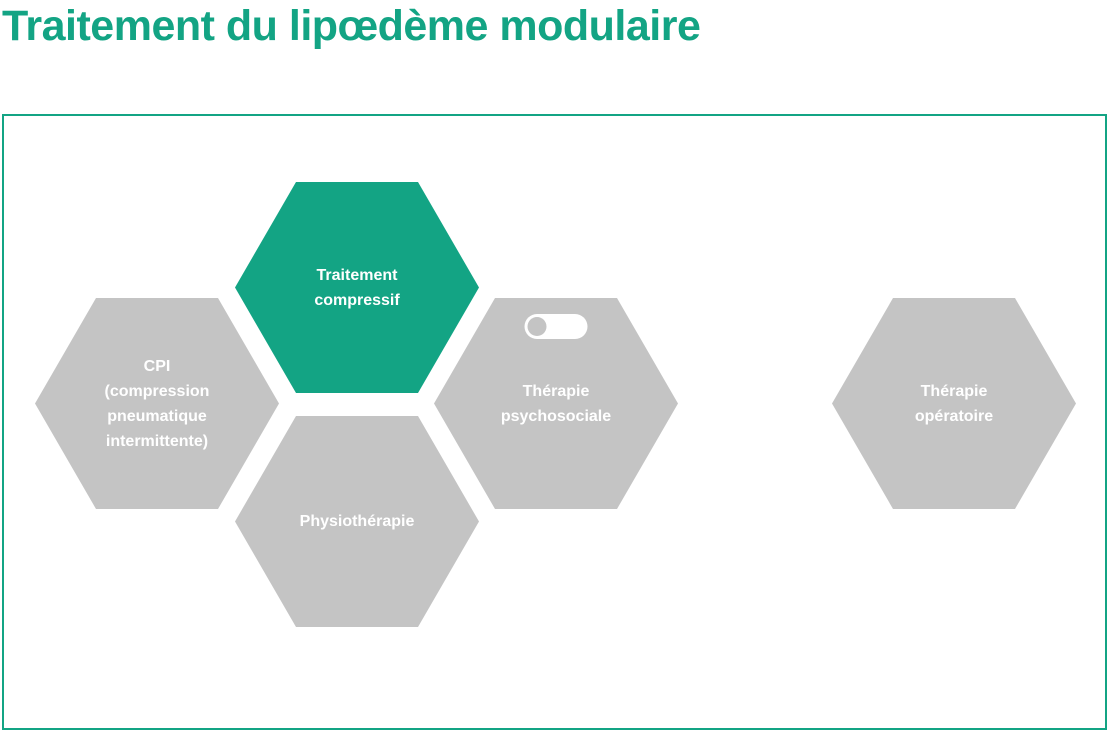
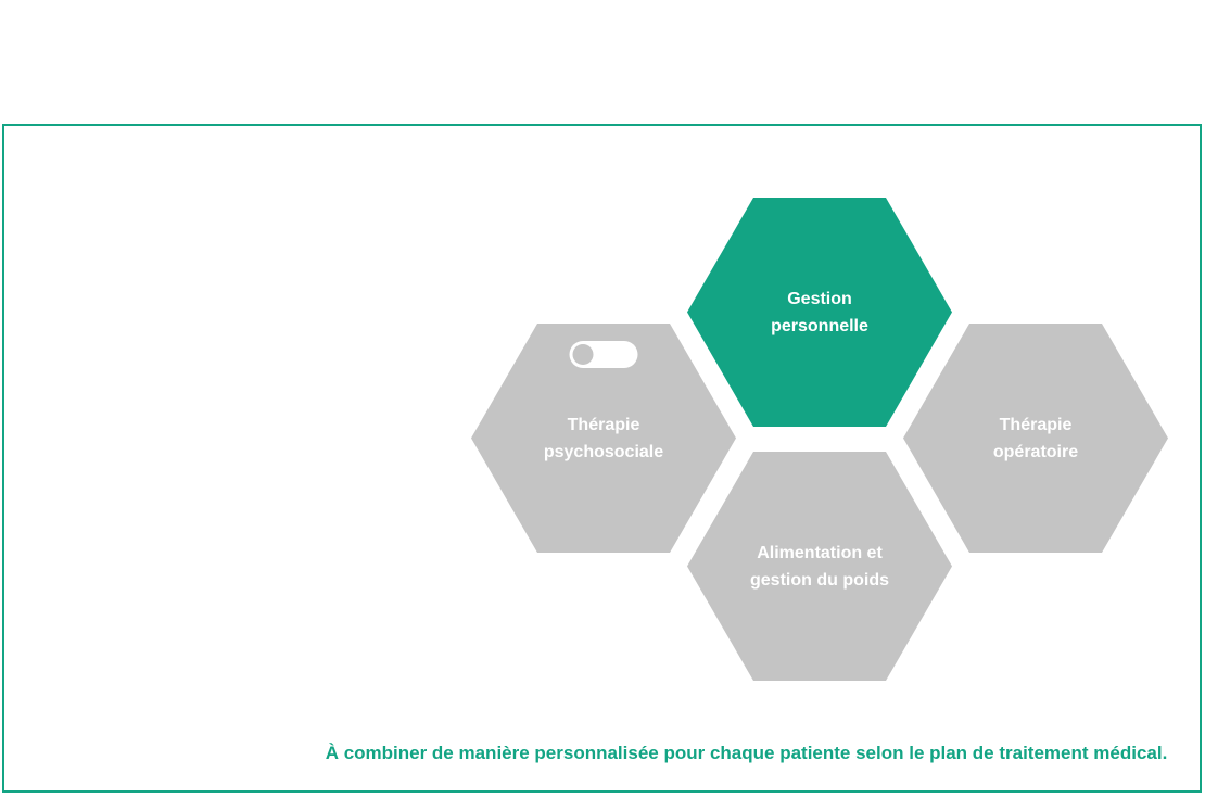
- Traitement du lipœdème modulaire
- CPI
- (compression
- pneumatique
- intermittente)
- Traitement
- compressif
- Physiothérapie
  Thérapie
  psychosociale
+ Gestion
+ personnelle
+ Alimentation et
+ gestion du poids
  Thérapie
  opératoire
+ À combiner de manière personnalisée pour chaque patiente selon le plan de traitement médical.
